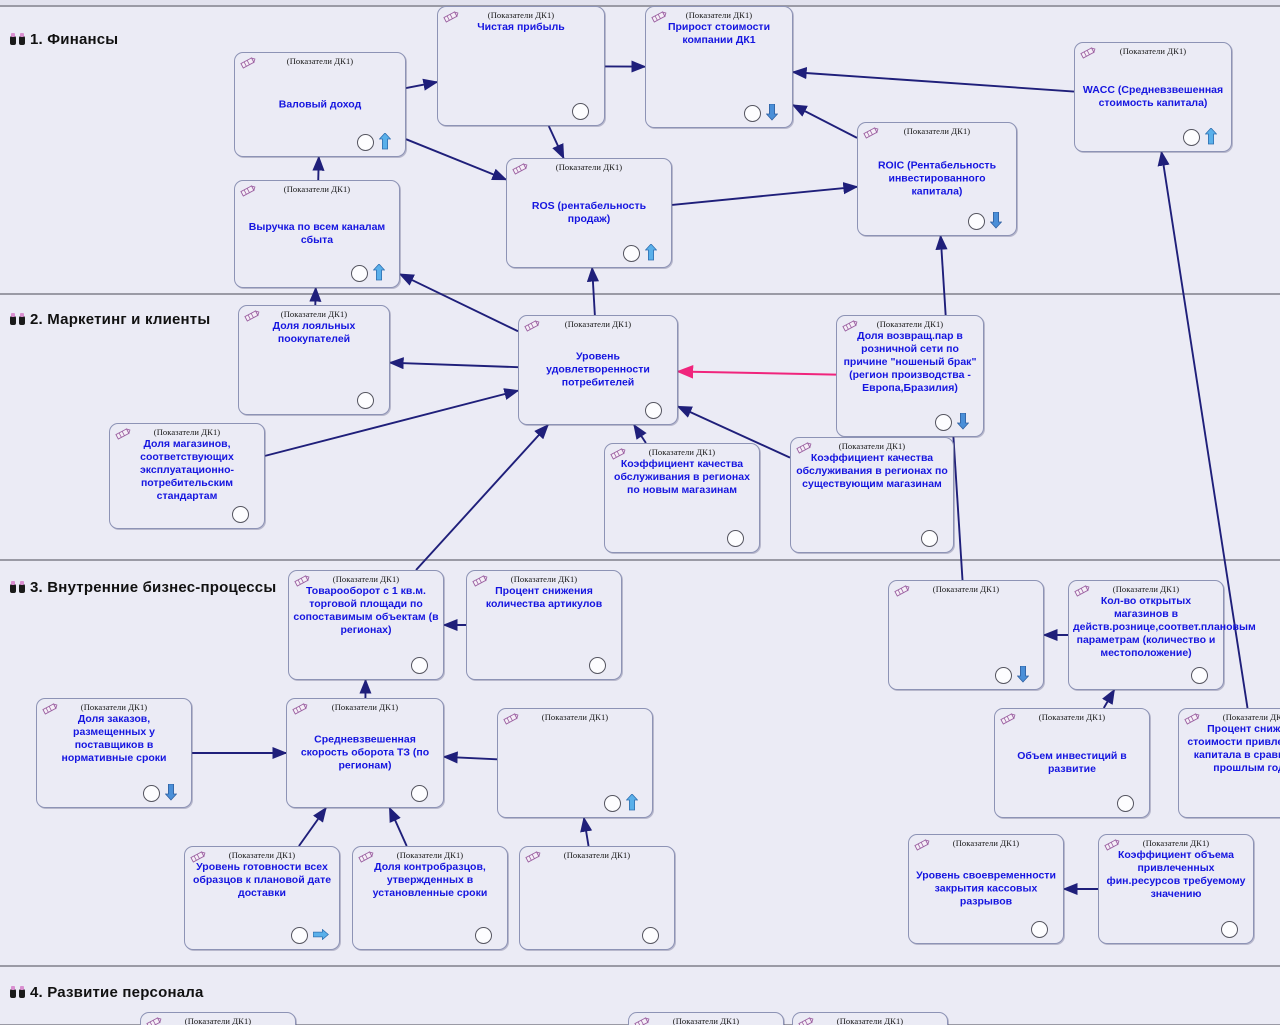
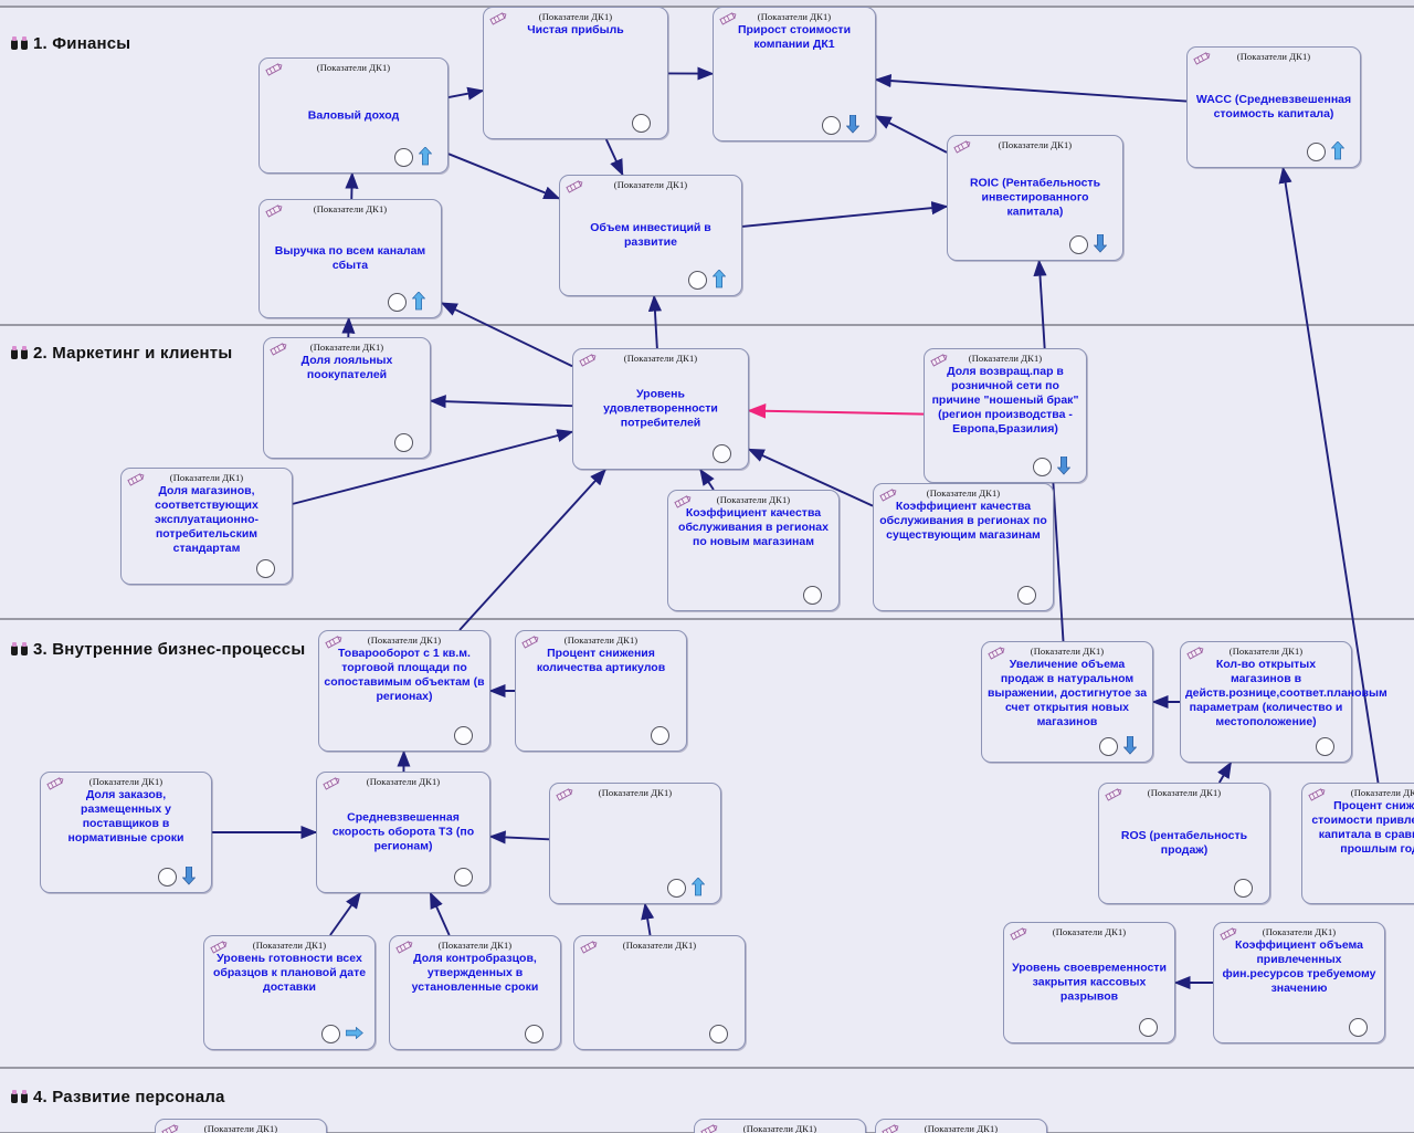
  1. Финансы
  2. Маркетинг и клиенты
  3. Внутренние бизнес-процессы
  4. Развитие персонала
  (Показатели ДК1)
  Валовый доход
  (Показатели ДК1)
  Чистая прибыль
  (Показатели ДК1)
  Прирост стоимости компании ДК1
  (Показатели ДК1)
  WACC (Средневзвешенная стоимость капитала)
  (Показатели ДК1)
  Выручка по всем каналам сбыта
  (Показатели ДК1)
- ROS (рентабельность продаж)
+ Объем инвестиций в развитие
  (Показатели ДК1)
  ROIC (Рентабельность инвестированного капитала)
  (Показатели ДК1)
  Доля лояльных поокупателей
  (Показатели ДК1)
  Уровень удовлетворенности потребителей
  (Показатели ДК1)
  Доля возвращ.пар в розничной сети по причине "ношеный брак" (регион производства - Европа,Бразилия)
  (Показатели ДК1)
  Доля магазинов, соответствующих эксплуатационно-потребительским стандартам
  (Показатели ДК1)
  Коэффициент качества обслуживания в регионах по новым магазинам
  (Показатели ДК1)
  Коэффициент качества обслуживания в регионах по существующим магазинам
  (Показатели ДК1)
  Товарооборот с 1 кв.м. торговой площади по сопоставимым объектам (в регионах)
  (Показатели ДК1)
  Процент снижения количества артикулов
  (Показатели ДК1)
+ Увеличение объема продаж в натуральном выражении, достигнутое за счет открытия новых магазинов
  (Показатели ДК1)
  Кол-во открытых магазинов в действ.рознице,соответ.плановым параметрам (количество и местоположение)
  (Показатели ДК1)
  Доля заказов, размещенных у поставщиков в нормативные сроки
  (Показатели ДК1)
  Средневзвешенная скорость оборота ТЗ (по регионам)
  (Показатели ДК1)
  (Показатели ДК1)
- Объем инвестиций в развитие
+ ROS (рентабельность продаж)
  (Показатели ДК
  (Показатели ДК1)
  Уровень готовности всех образцов к плановой дате доставки
  (Показатели ДК1)
  Доля контробразцов, утвержденных в установленные сроки
  (Показатели ДК1)
  (Показатели ДК1)
  Уровень своевременности закрытия кассовых разрывов
  (Показатели ДК1)
  Коэффициент объема привлеченных фин.ресурсов требуемому значению
  (Показатели ДК1)
  (Показатели ДК1)
  (Показатели ДК1)
